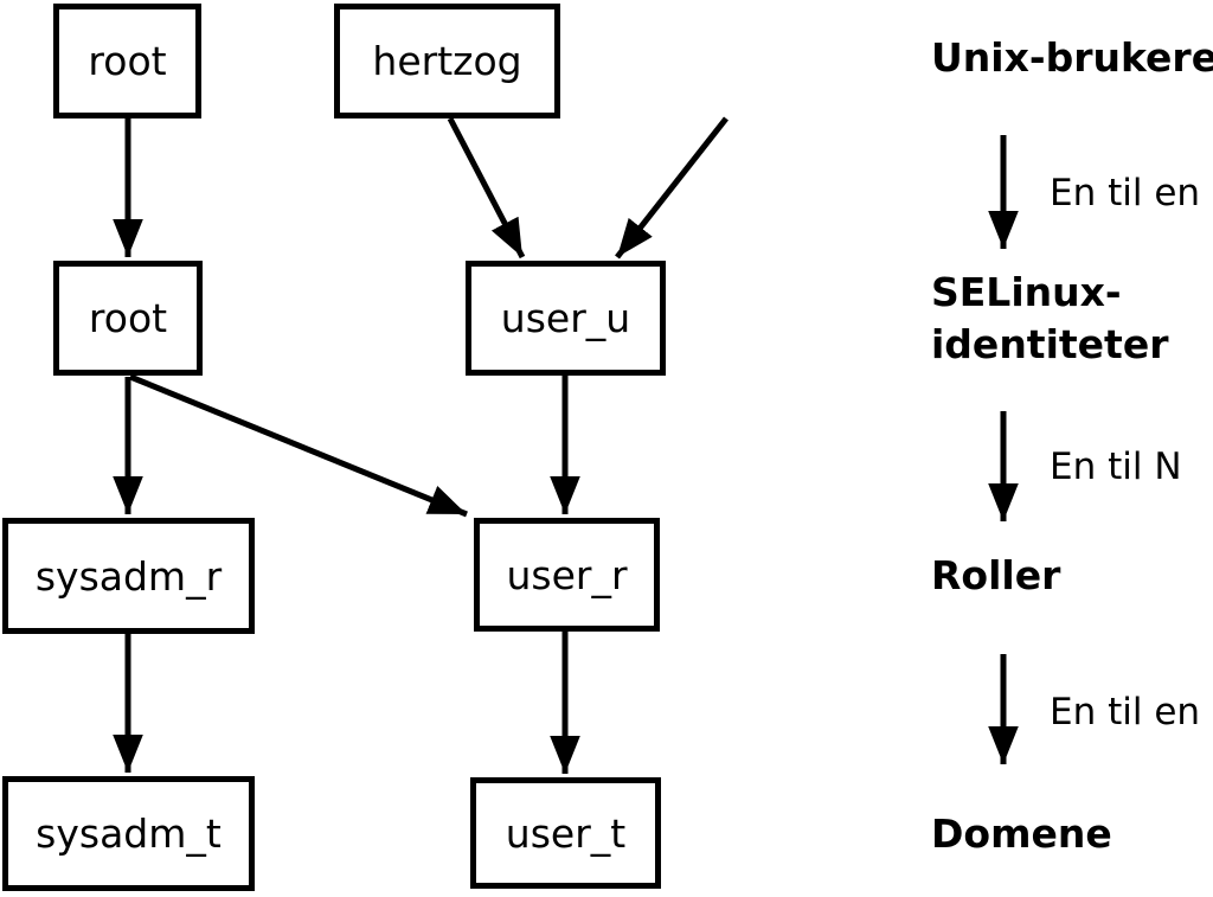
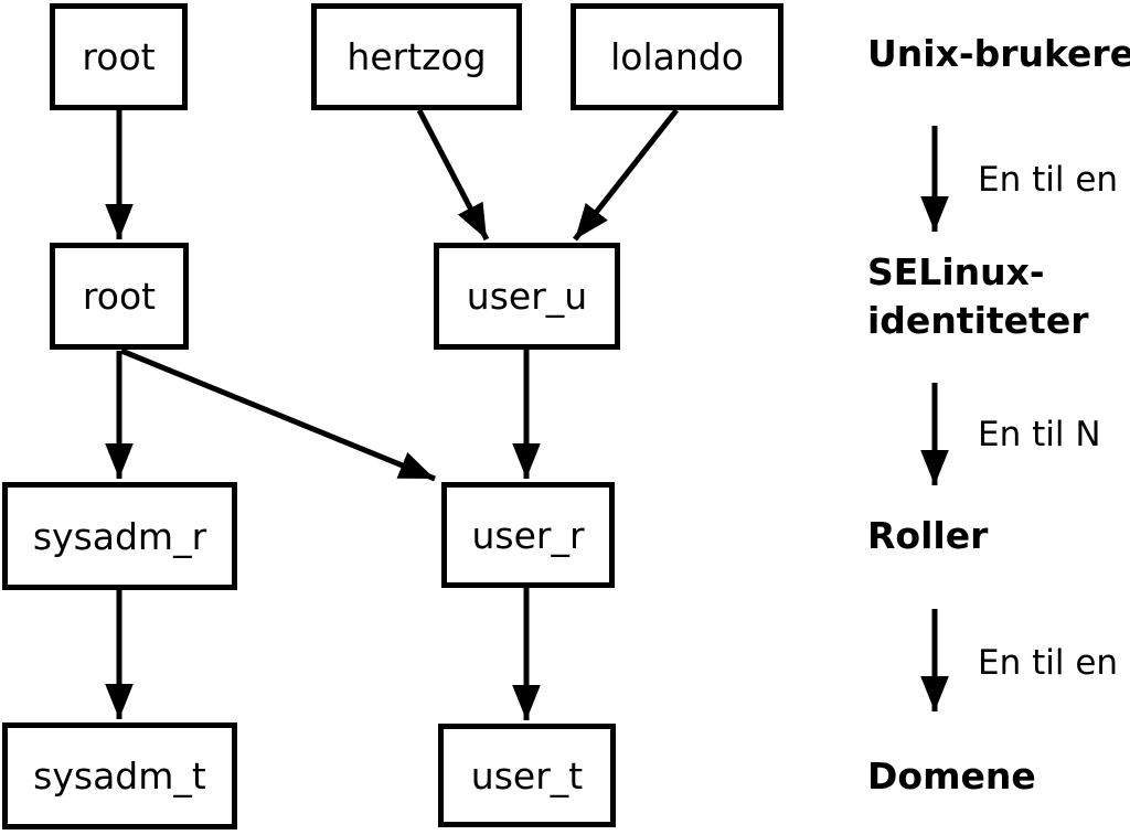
  root
  hertzog
+ lolando
  root
  user_u
  sysadm_r
  user_r
  sysadm_t
  user_t
  Unix-brukere
  En til en
  SELinux-
  identiteter
  En til N
  Roller
  En til en
  Domene
